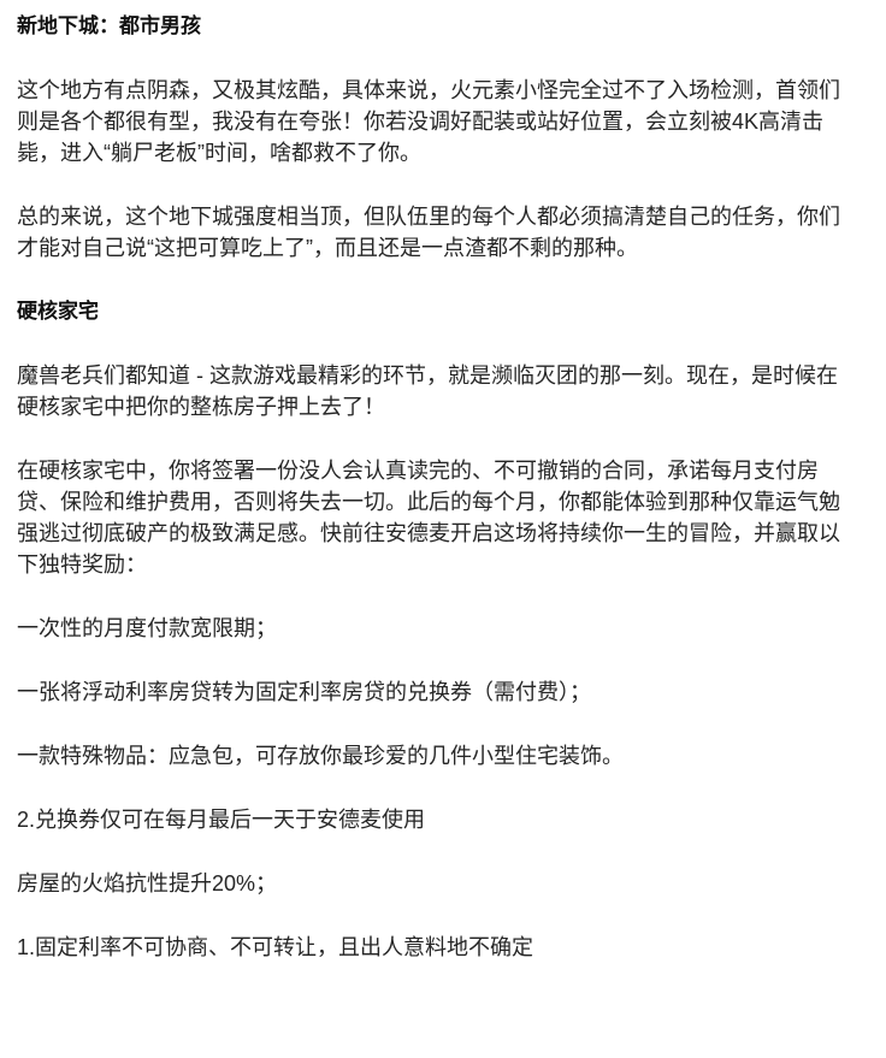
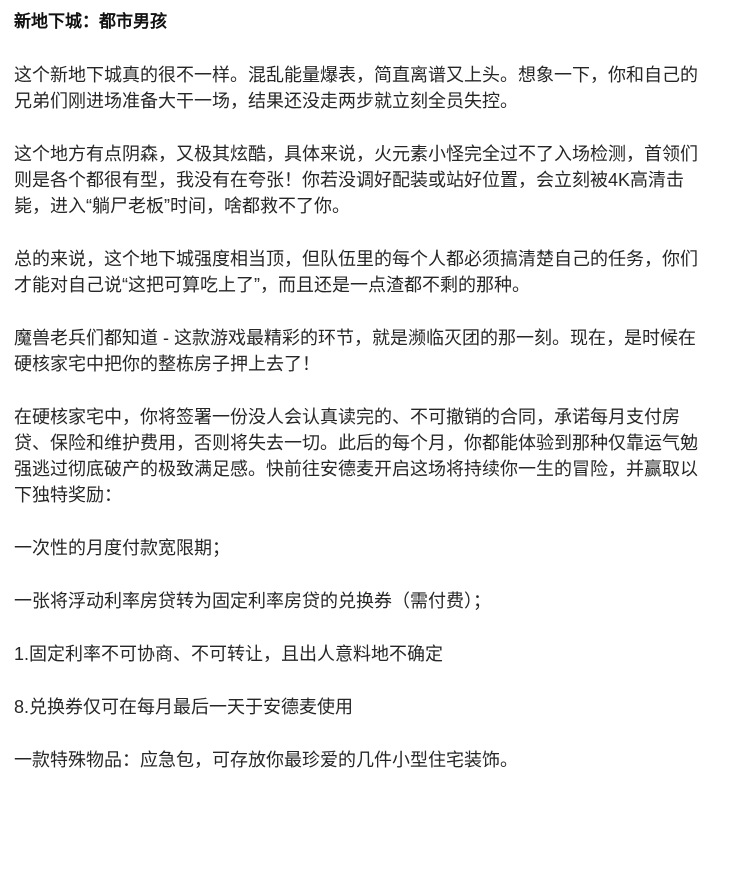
  新地下城：都市男孩
+ 这个新地下城真的很不一样。混乱能量爆表，简直离谱又上头。想象一下，你和自己的兄弟们刚进场准备大干一场，结果还没走两步就立刻全员失控。
  这个地方有点阴森，又极其炫酷，具体来说，火元素小怪完全过不了入场检测，首领们则是各个都很有型，我没有在夸张！你若没调好配装或站好位置，会立刻被4K高清击毙，进入“躺尸老板”时间，啥都救不了你。
  总的来说，这个地下城强度相当顶，但队伍里的每个人都必须搞清楚自己的任务，你们才能对自己说“这把可算吃上了”，而且还是一点渣都不剩的那种。
- 硬核家宅
  魔兽老兵们都知道 - 这款游戏最精彩的环节，就是濒临灭团的那一刻。现在，是时候在硬核家宅中把你的整栋房子押上去了！
  在硬核家宅中，你将签署一份没人会认真读完的、不可撤销的合同，承诺每月支付房贷、保险和维护费用，否则将失去一切。此后的每个月，你都能体验到那种仅靠运气勉强逃过彻底破产的极致满足感。快前往安德麦开启这场将持续你一生的冒险，并赢取以下独特奖励：
  一次性的月度付款宽限期；
  一张将浮动利率房贷转为固定利率房贷的兑换券（需付费）；
- 一款特殊物品：应急包，可存放你最珍爱的几件小型住宅装饰。
+ 1.固定利率不可协商、不可转让，且出人意料地不确定
- 2.兑换券仅可在每月最后一天于安德麦使用
+ 8.兑换券仅可在每月最后一天于安德麦使用
- 房屋的火焰抗性提升20%；
- 1.固定利率不可协商、不可转让，且出人意料地不确定
+ 一款特殊物品：应急包，可存放你最珍爱的几件小型住宅装饰。
